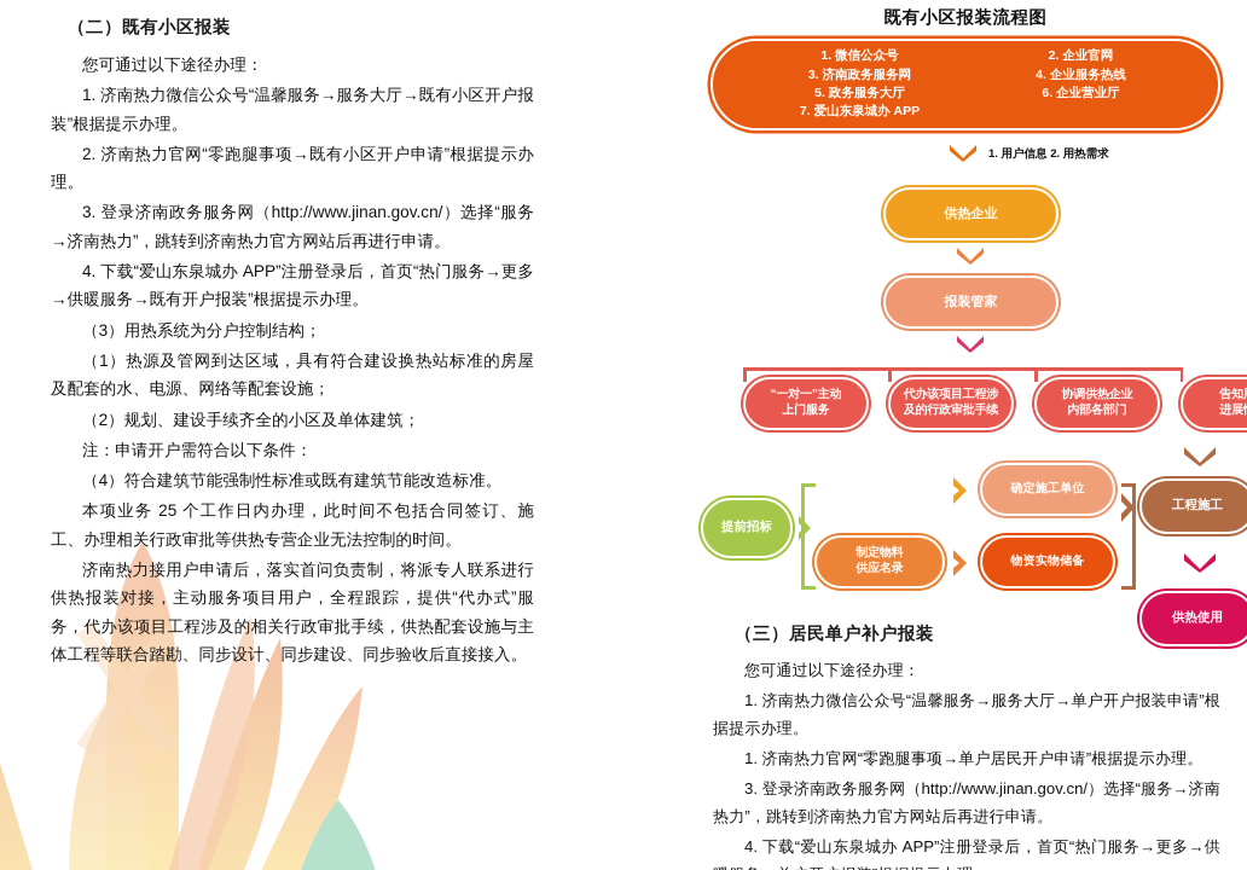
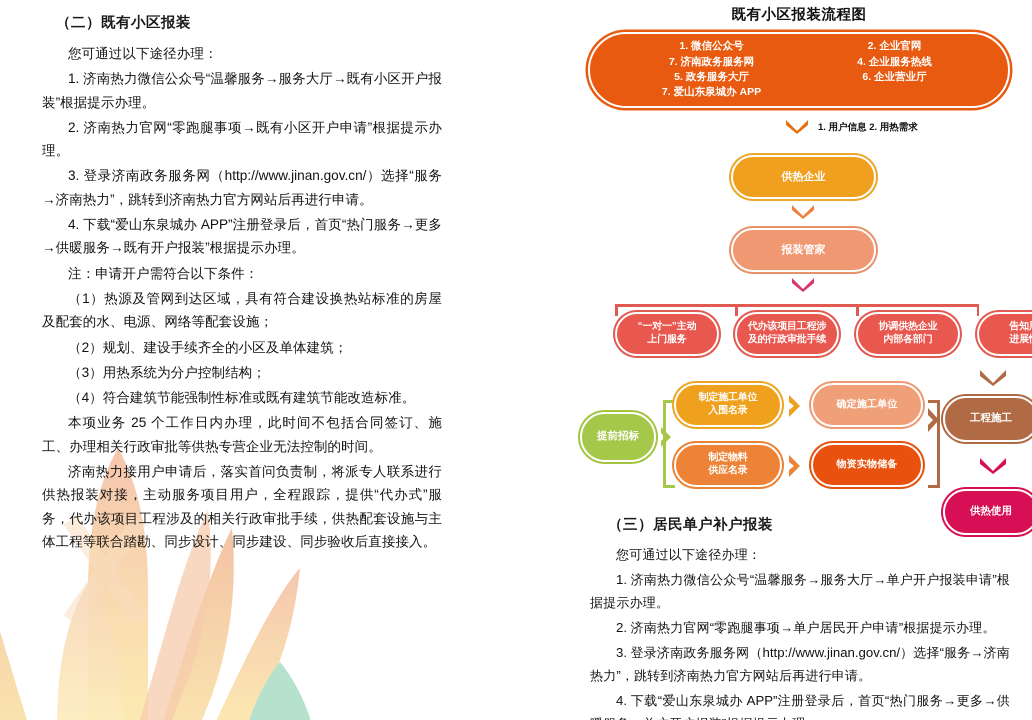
  （二）既有小区报装
  您可通过以下途径办理：
  1. 济南热力微信公众号“温馨服务→服务大厅→既有小区开户报装”根据提示办理。
  2. 济南热力官网“零跑腿事项→既有小区开户申请”根据提示办理。
  3. 登录济南政务服务网（http://www.jinan.gov.cn/）选择“服务→济南热力”，跳转到济南热力官方网站后再进行申请。
  4. 下载“爱山东泉城办 APP”注册登录后，首页“热门服务→更多→供暖服务→既有开户报装”根据提示办理。
- （3）用热系统为分户控制结构；
+ 注：申请开户需符合以下条件：
  （1）热源及管网到达区域，具有符合建设换热站标准的房屋及配套的水、电源、网络等配套设施；
  （2）规划、建设手续齐全的小区及单体建筑；
- 注：申请开户需符合以下条件：
+ （3）用热系统为分户控制结构；
  （4）符合建筑节能强制性标准或既有建筑节能改造标准。
  本项业务 25 个工作日内办理，此时间不包括合同签订、施工、办理相关行政审批等供热专营企业无法控制的时间。
  济南热力接用户申请后，落实首问负责制，将派专人联系进行供热报装对接，主动服务项目用户，全程跟踪，提供“代办式”服务，代办该项目工程涉及的相关行政审批手续，供热配套设施与主体工程等联合踏勘、同步设计、同步建设、同步验收后直接接入。
  既有小区报装流程图
  1. 微信公众号
  2. 企业官网
- 3. 济南政务服务网
+ 7. 济南政务服务网
  4. 企业服务热线
  5. 政务服务大厅
  6. 企业营业厅
  7. 爱山东泉城办 APP
  1. 用户信息 2. 用热需求
  供热企业
  报装管家
  “一对一”主动
  上门服务
  代办该项目工程涉
  及的行政审批手续
  协调供热企业
  内部各部门
  提前招标
+ 制定施工单位
+ 入围名录
  制定物料
  供应名录
  确定施工单位
  物资实物储备
  工程施工
  供热使用
  （三）居民单户补户报装
  您可通过以下途径办理：
  1. 济南热力微信公众号“温馨服务→服务大厅→单户开户报装申请”根据提示办理。
- 1. 济南热力官网“零跑腿事项→单户居民开户申请”根据提示办理。
+ 2. 济南热力官网“零跑腿事项→单户居民开户申请”根据提示办理。
  3. 登录济南政务服务网（http://www.jinan.gov.cn/）选择“服务→济南热力”，跳转到济南热力官方网站后再进行申请。
